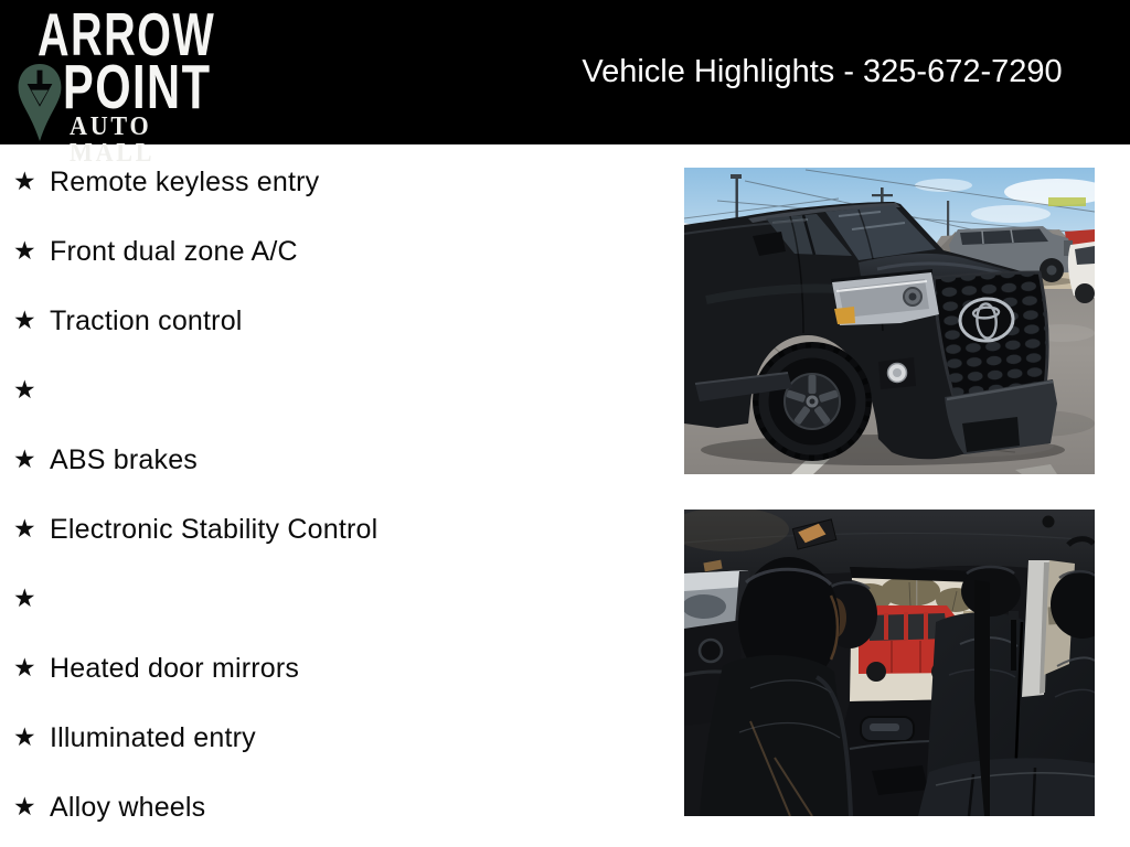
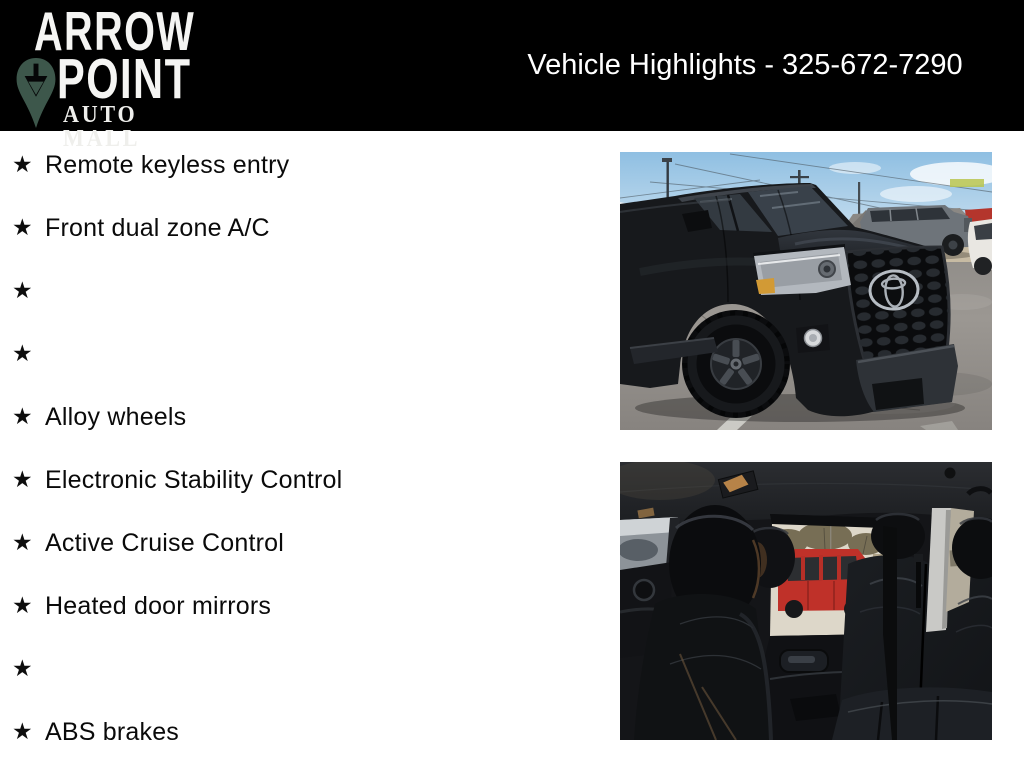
  ARROW
  POINT
  AUTO MALL
  Vehicle Highlights - 325-672-7290
  ★
  Remote keyless entry
  ★
  Front dual zone A/C
  ★
- Traction control
  ★
  ★
- ABS brakes
+ Alloy wheels
  ★
  Electronic Stability Control
  ★
+ Active Cruise Control
  ★
  Heated door mirrors
  ★
- Illuminated entry
  ★
- Alloy wheels
+ ABS brakes
